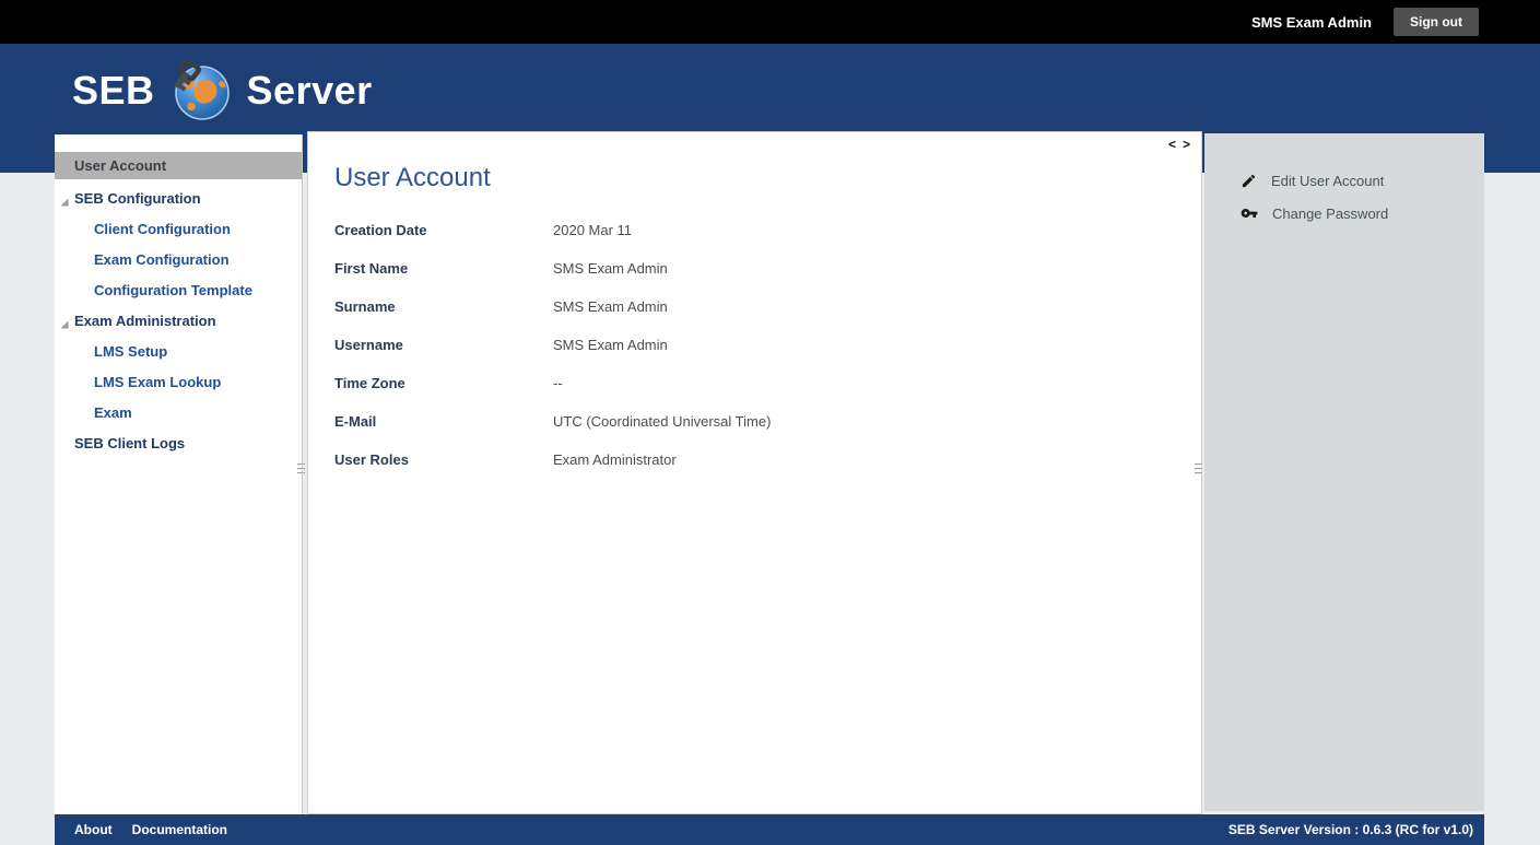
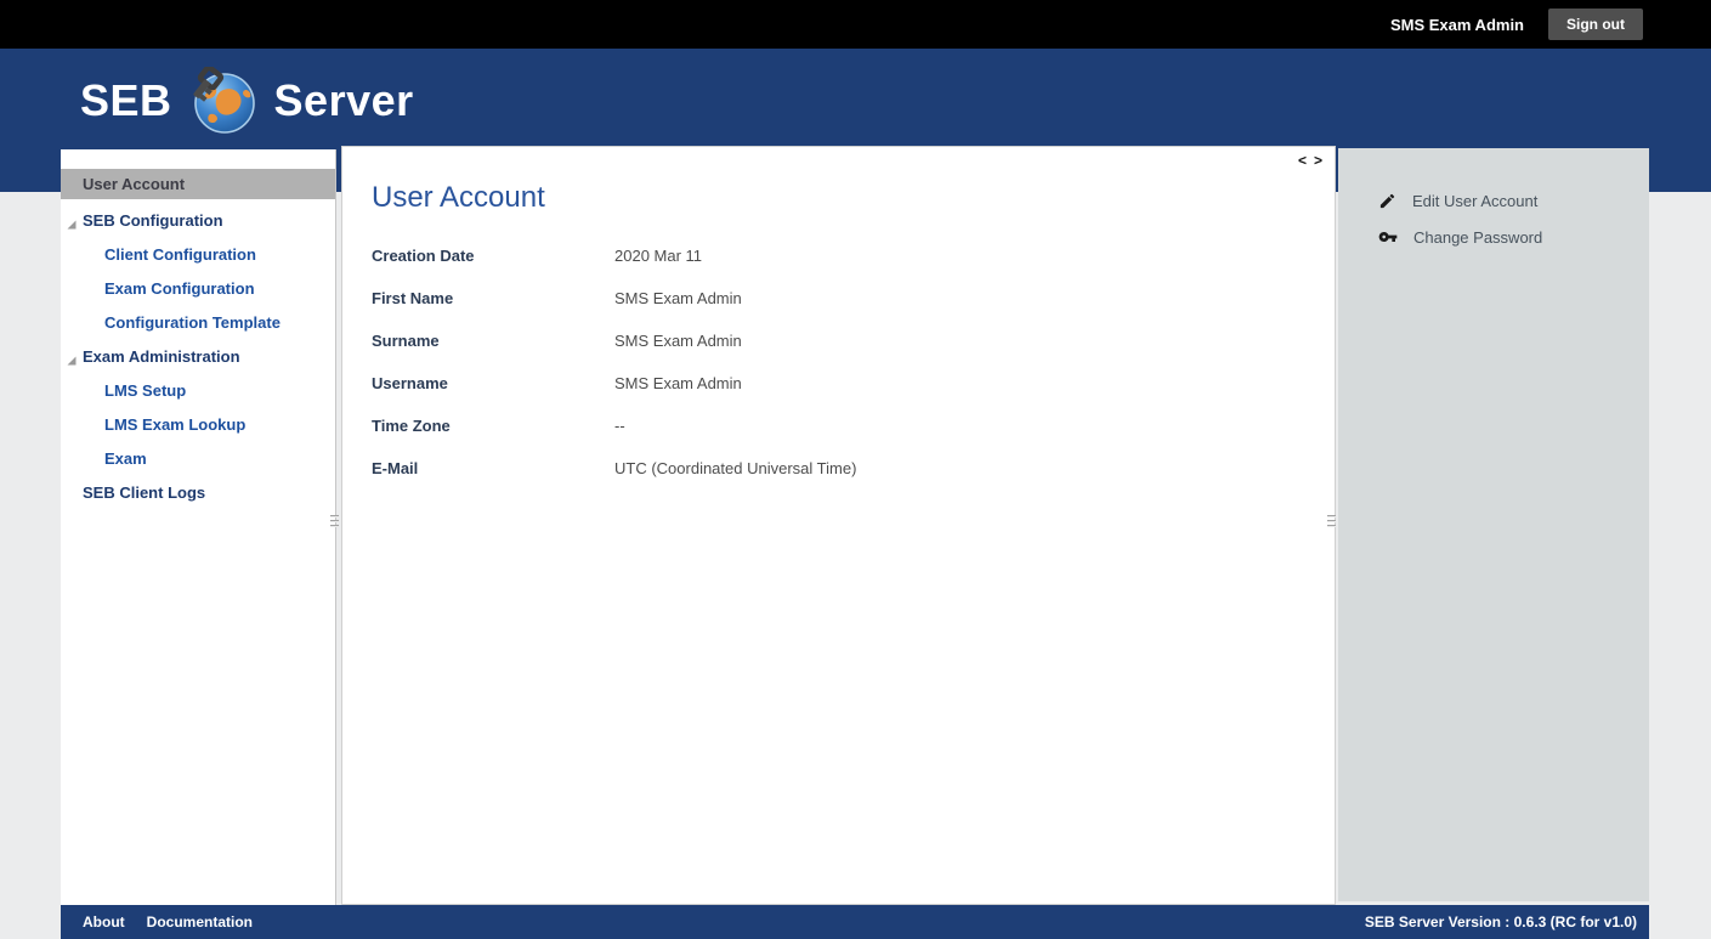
  SMS Exam Admin
  Sign out
  SEB
  Server
  User Account
  SEB Configuration
  Client Configuration
  Exam Configuration
  Configuration Template
  Exam Administration
  LMS Setup
  LMS Exam Lookup
  Exam
  SEB Client Logs
  <
  >
  User Account
  Creation Date
  2020 Mar 11
  First Name
  SMS Exam Admin
  Surname
  SMS Exam Admin
  Username
  SMS Exam Admin
  Time Zone
  --
  E-Mail
  UTC (Coordinated Universal Time)
- User Roles
- Exam Administrator
  Edit User Account
  Change Password
  About
  Documentation
  SEB Server Version : 0.6.3 (RC for v1.0)
